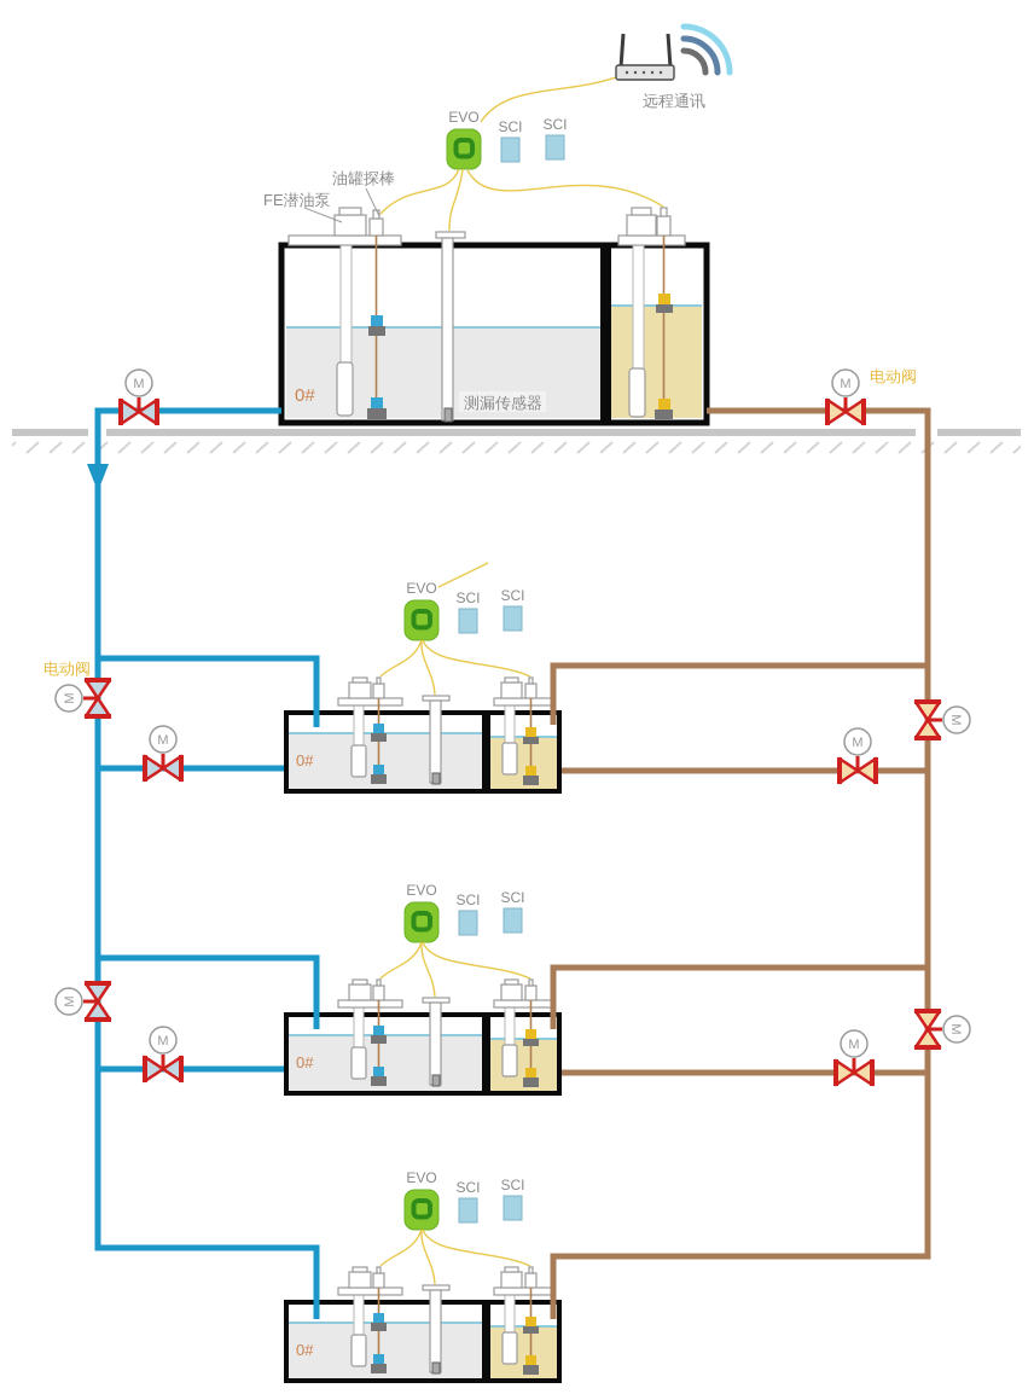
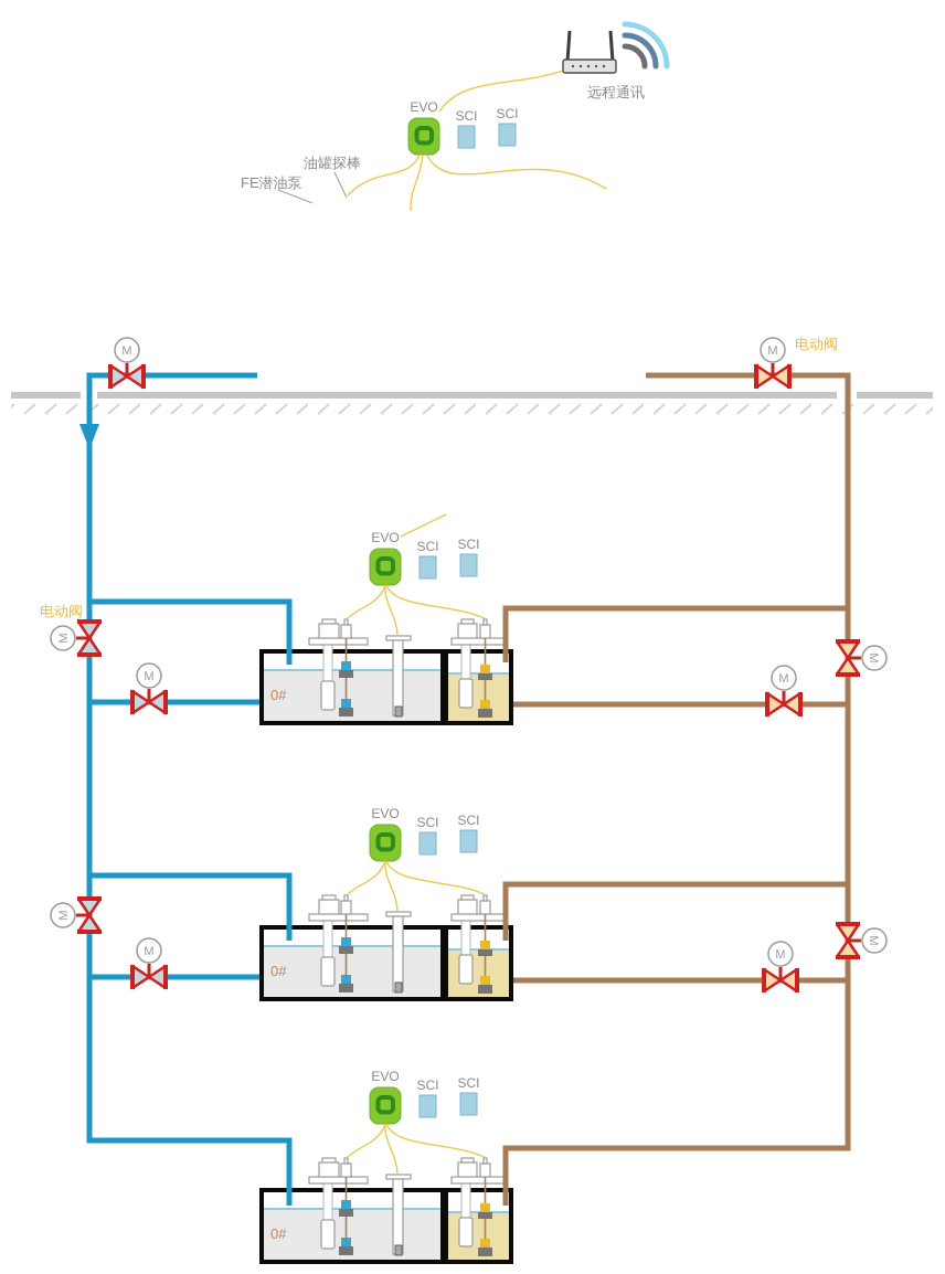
- 0#
- 测漏传感器
  远程通讯
  油罐探棒
  FE潜油泵
  电动阀
  电动阀
